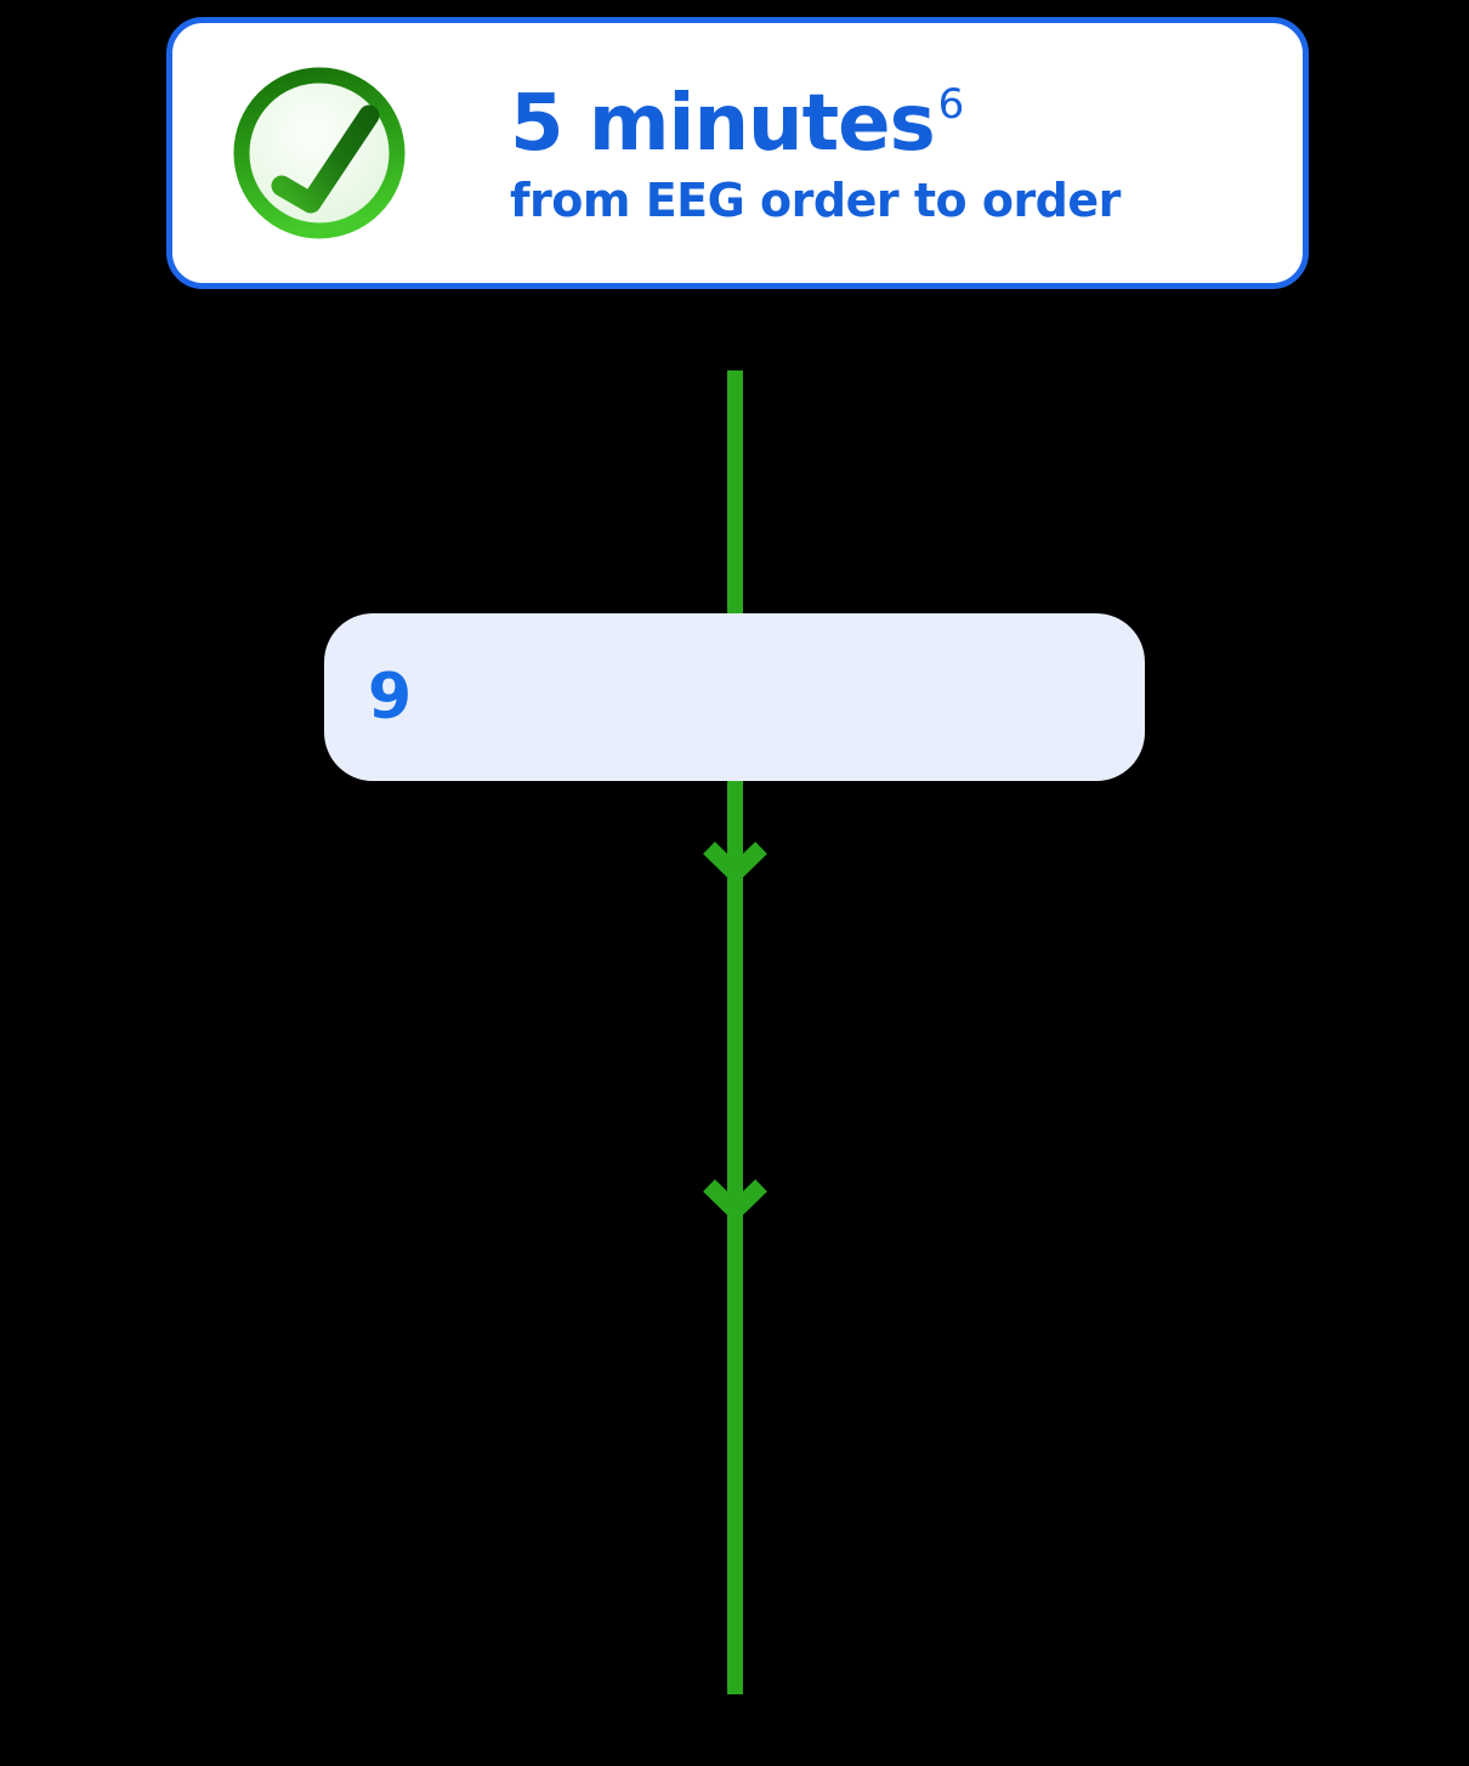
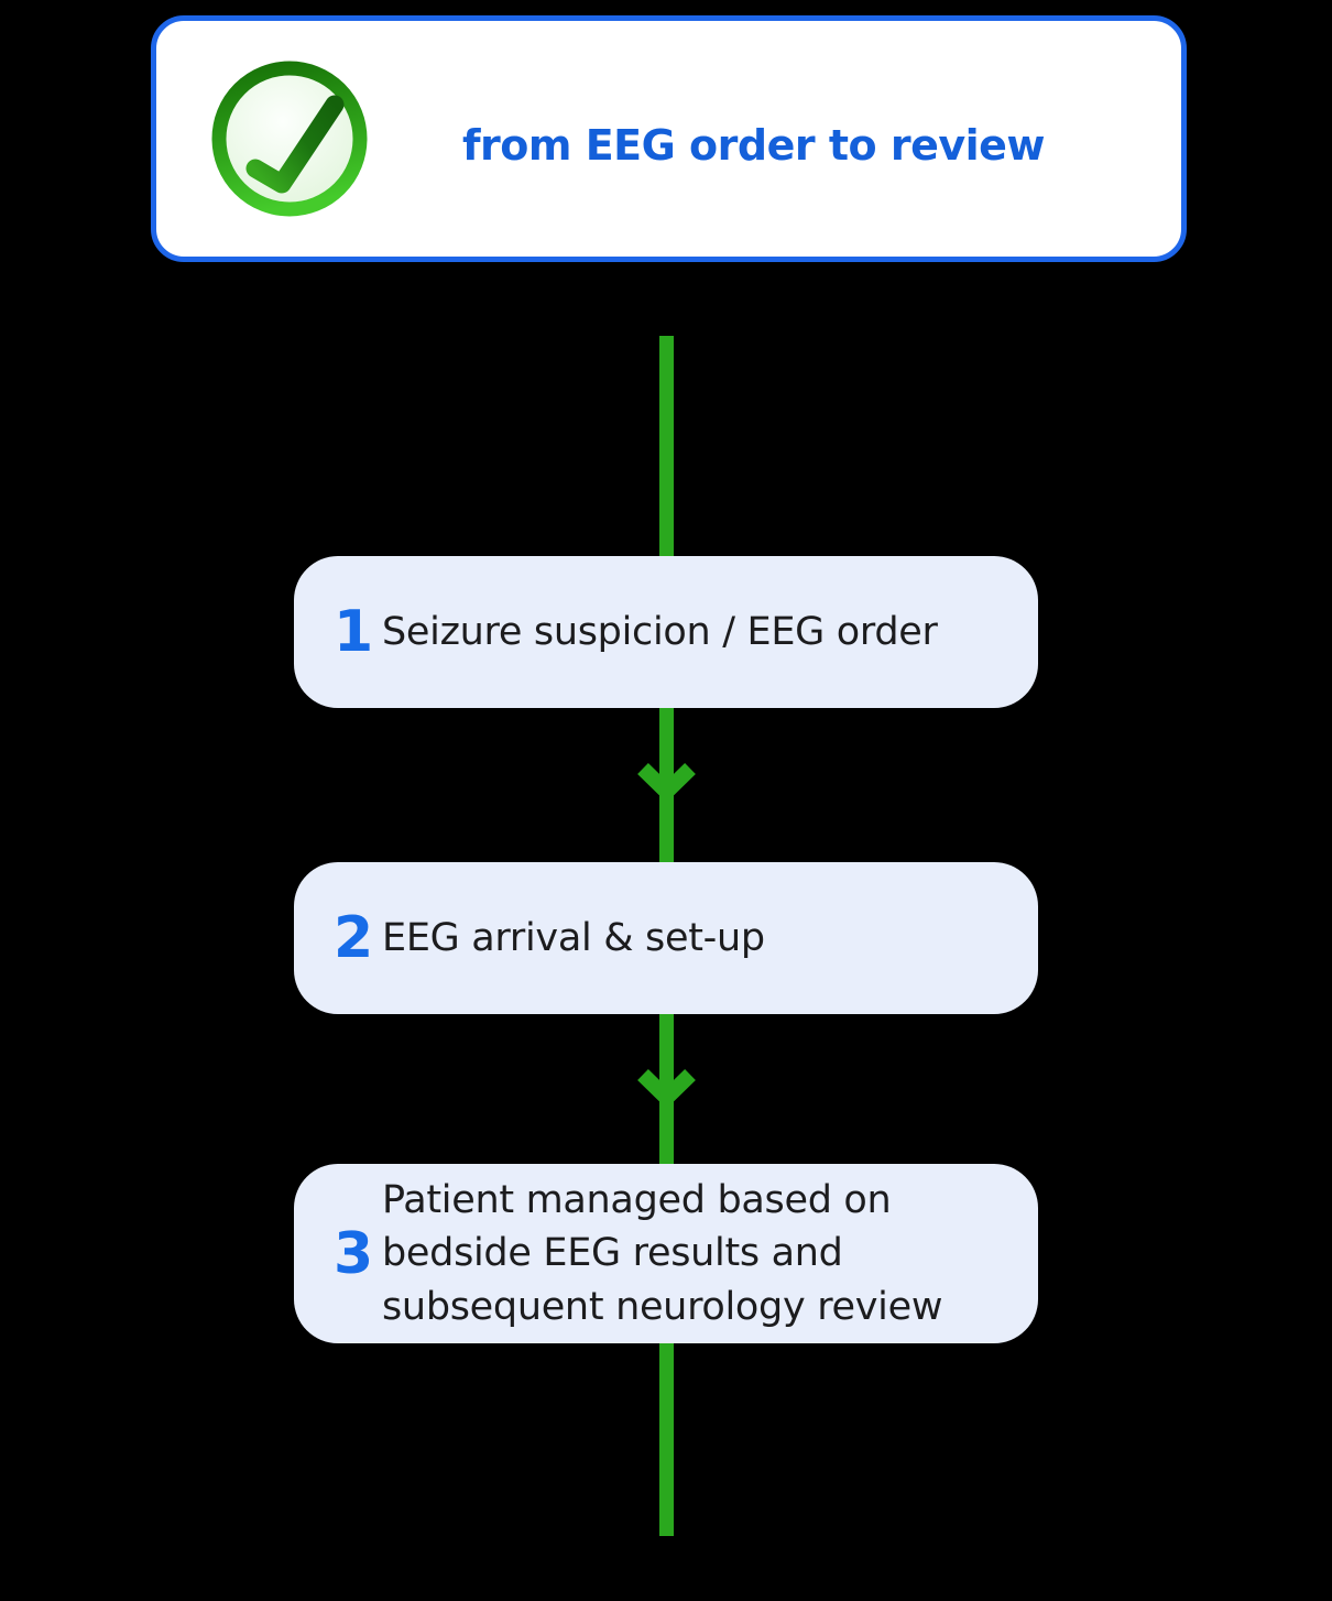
- 5 minutes6
- from EEG order to order
+ from EEG order to review
- 9
+ 1
+ Seizure suspicion / EEG order
+ 2
+ EEG arrival & set-up
+ 3
+ Patient managed based on bedside EEG results and subsequent neurology review
